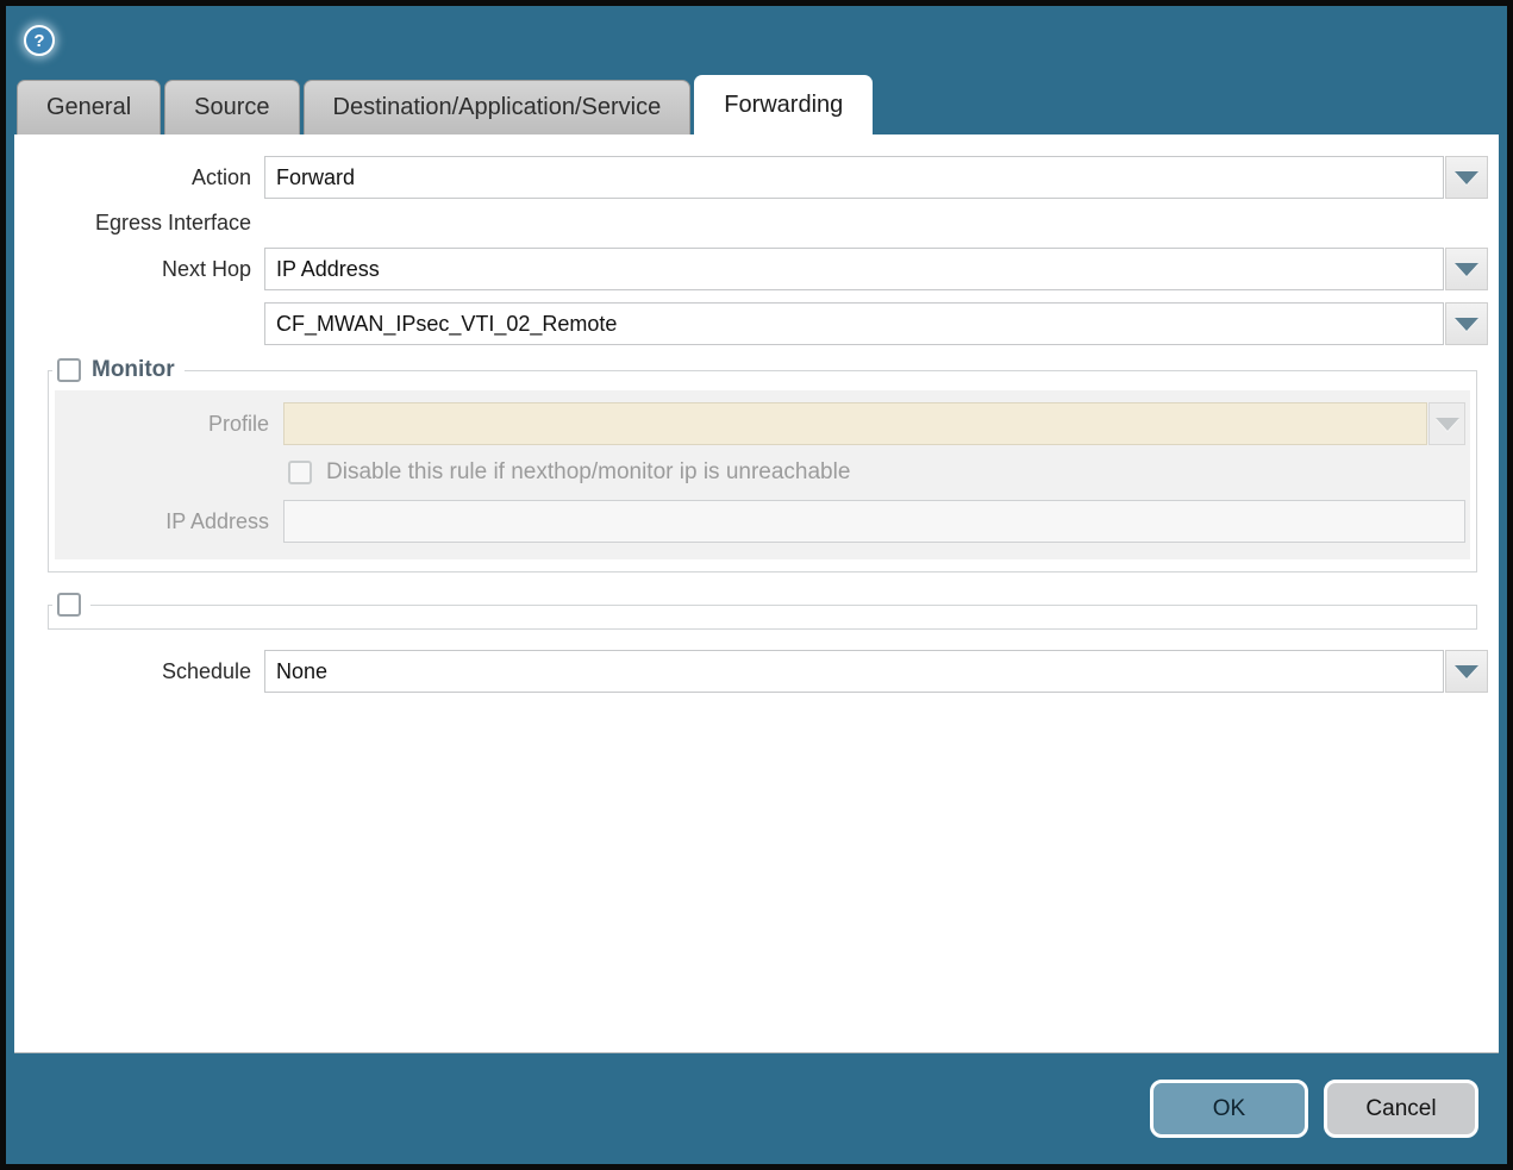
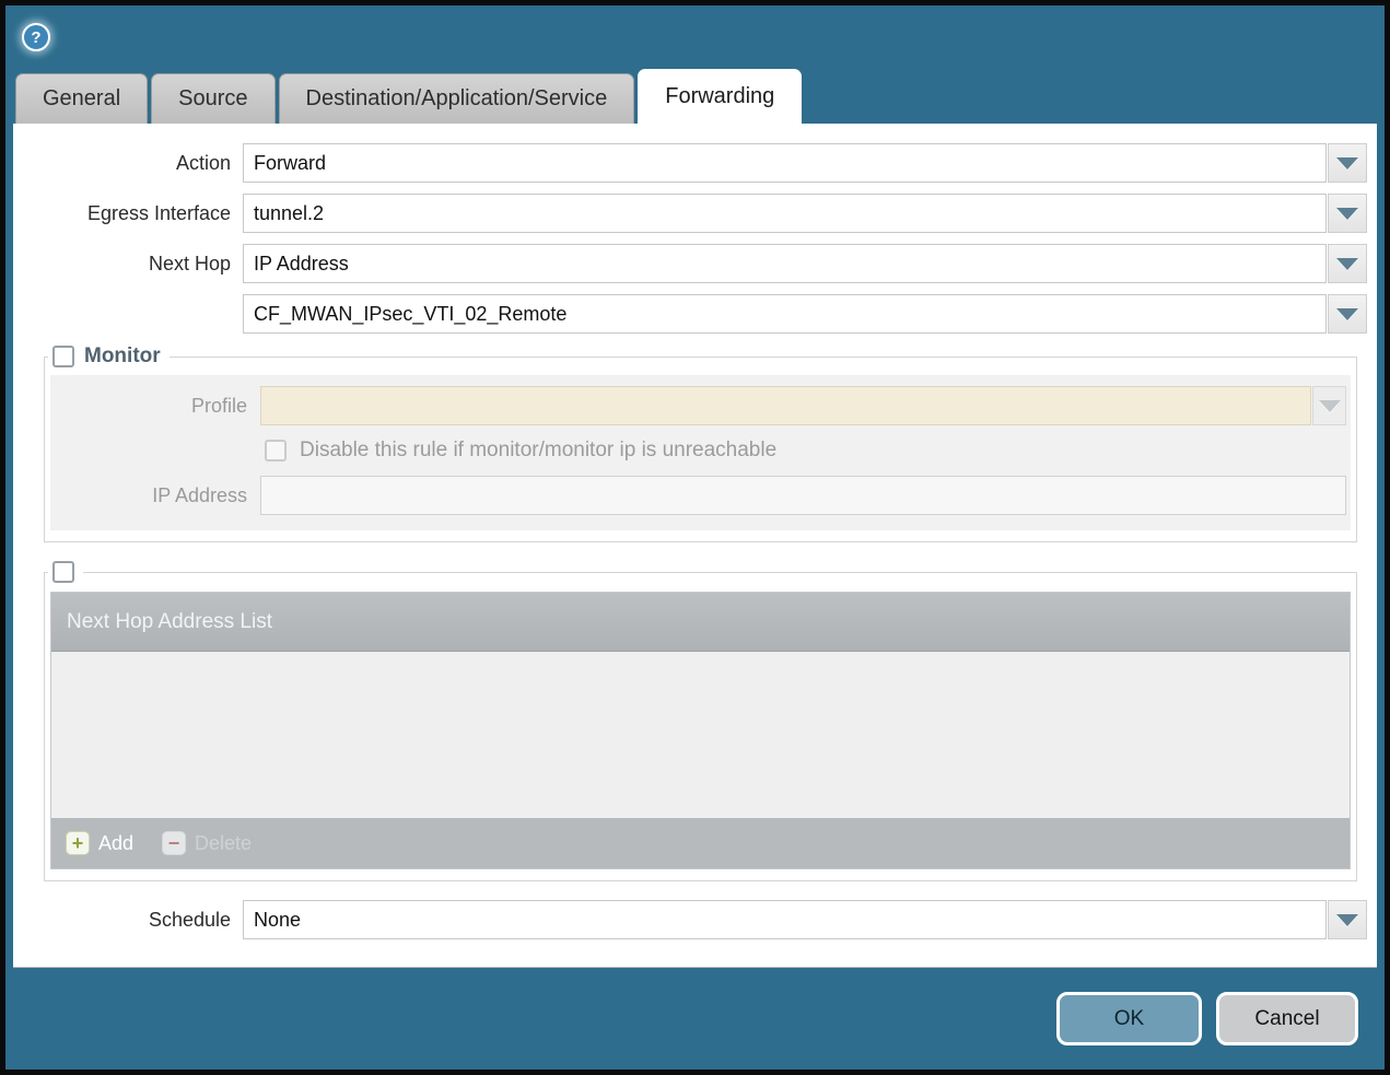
  ?
  General
  Source
  Destination/Application/Service
  Forwarding
  Action
  Forward
  Egress Interface
+ tunnel.2
  Next Hop
  IP Address
  CF_MWAN_IPsec_VTI_02_Remote
  Monitor
  Profile
- Disable this rule if nexthop/monitor ip is unreachable
+ Disable this rule if monitor/monitor ip is unreachable
  IP Address
+ Next Hop Address List
+ +
+ Add
+ −
+ Delete
  Schedule
  None
  OK
  Cancel
